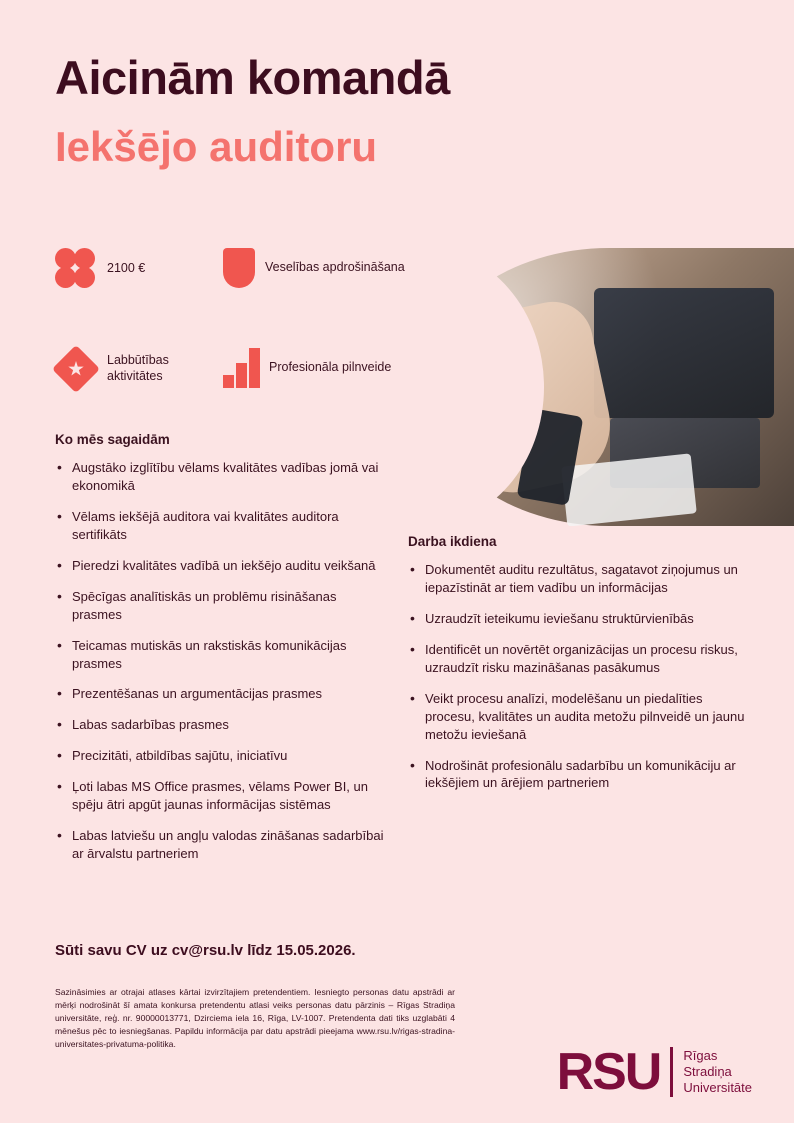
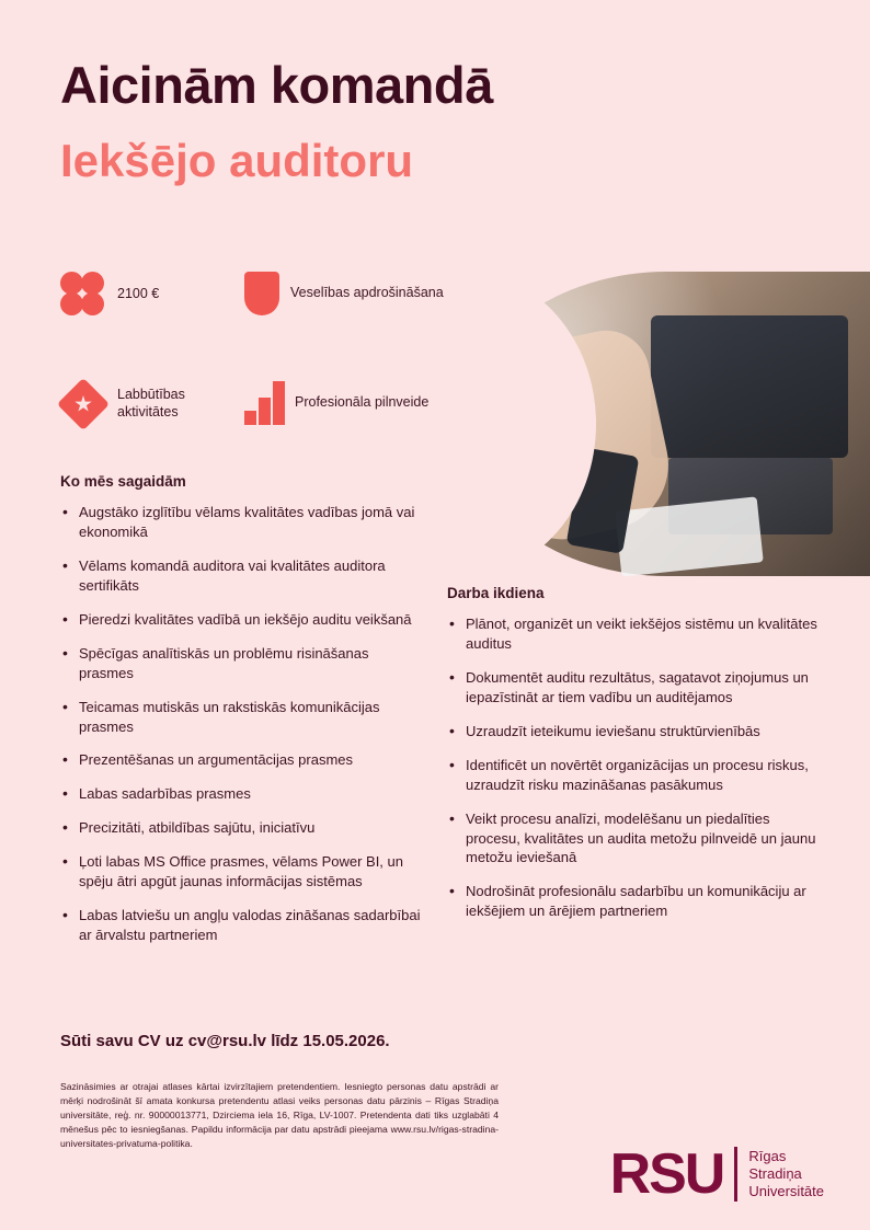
  Aicinām komandā
  Iekšējo auditoru
  2100 €
  Veselības apdrošināšana
  Labbūtības aktivitātes
  Profesionāla pilnveide
  Ko mēs sagaidām
  Augstāko izglītību vēlams kvalitātes vadības jomā vai ekonomikā
- Vēlams iekšējā auditora vai kvalitātes auditora sertifikāts
+ Vēlams komandā auditora vai kvalitātes auditora sertifikāts
  Pieredzi kvalitātes vadībā un iekšējo auditu veikšanā
  Spēcīgas analītiskās un problēmu risināšanas prasmes
  Teicamas mutiskās un rakstiskās komunikācijas prasmes
  Prezentēšanas un argumentācijas prasmes
  Labas sadarbības prasmes
  Precizitāti, atbildības sajūtu, iniciatīvu
  Ļoti labas MS Office prasmes, vēlams Power BI, un spēju ātri apgūt jaunas informācijas sistēmas
  Labas latviešu un angļu valodas zināšanas sadarbībai ar ārvalstu partneriem
  Darba ikdiena
+ Plānot, organizēt un veikt iekšējos sistēmu un kvalitātes auditus
- Dokumentēt auditu rezultātus, sagatavot ziņojumus un iepazīstināt ar tiem vadību un informācijas
+ Dokumentēt auditu rezultātus, sagatavot ziņojumus un iepazīstināt ar tiem vadību un auditējamos
  Uzraudzīt ieteikumu ieviešanu struktūrvienībās
  Identificēt un novērtēt organizācijas un procesu riskus, uzraudzīt risku mazināšanas pasākumus
  Veikt procesu analīzi, modelēšanu un piedalīties procesu, kvalitātes un audita metožu pilnveidē un jaunu metožu ieviešanā
  Nodrošināt profesionālu sadarbību un komunikāciju ar iekšējiem un ārējiem partneriem
  Sūti savu CV uz cv@rsu.lv līdz 15.05.2026.
  Sazināsimies ar otrajai atlases kārtai izvirzītajiem pretendentiem. Iesniegto personas datu apstrādi ar mērķi nodrošināt šī amata konkursa pretendentu atlasi veiks personas datu pārzinis – Rīgas Stradiņa universitāte, reģ. nr. 90000013771, Dzirciema iela 16, Rīga, LV-1007. Pretendenta dati tiks uzglabāti 4 mēnešus pēc to iesniegšanas. Papildu informācija par datu apstrādi pieejama www.rsu.lv/rigas-stradina-universitates-privatuma-politika.
  RSU
  Rīgas
  Stradiņa
  Universitāte
